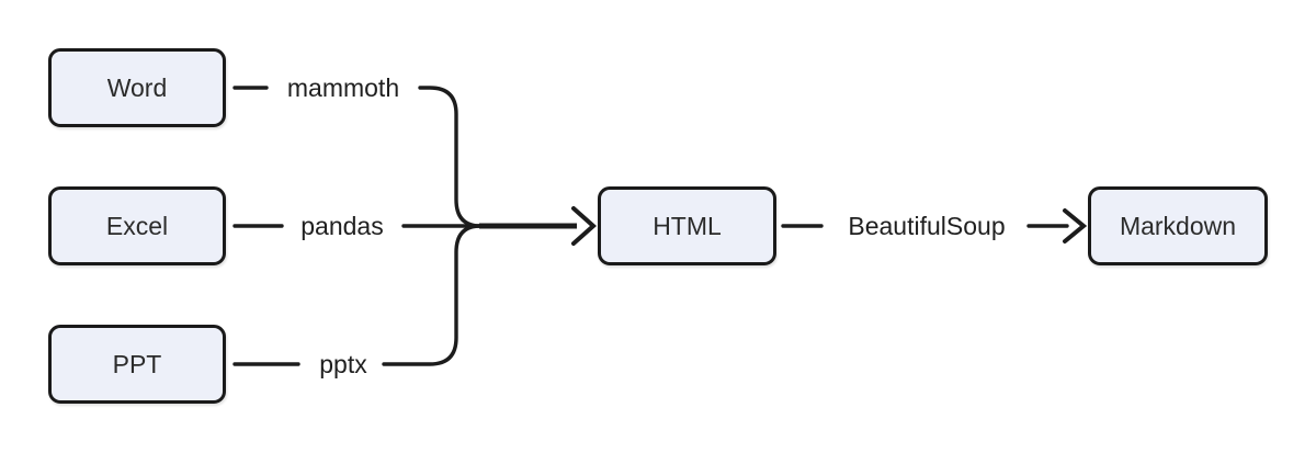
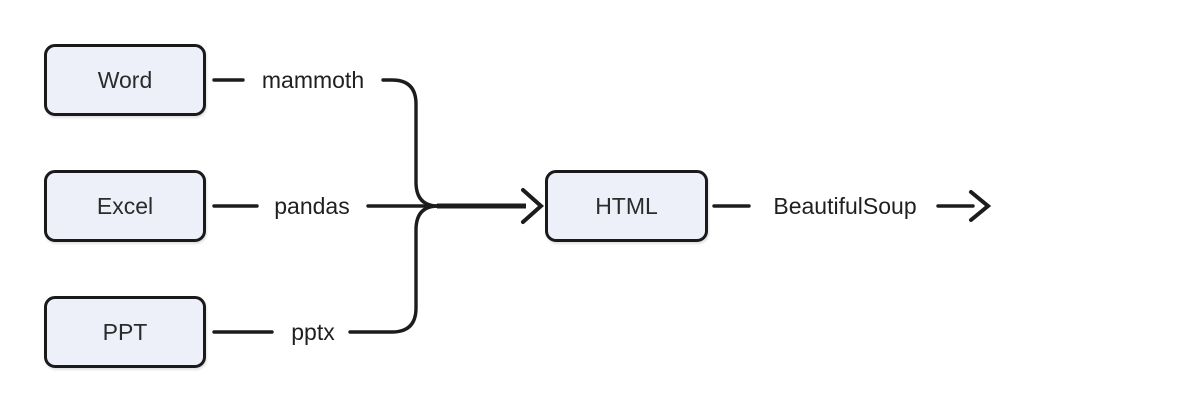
  Word
  Excel
  PPT
  HTML
- Markdown
  mammoth
  pandas
  pptx
  BeautifulSoup
